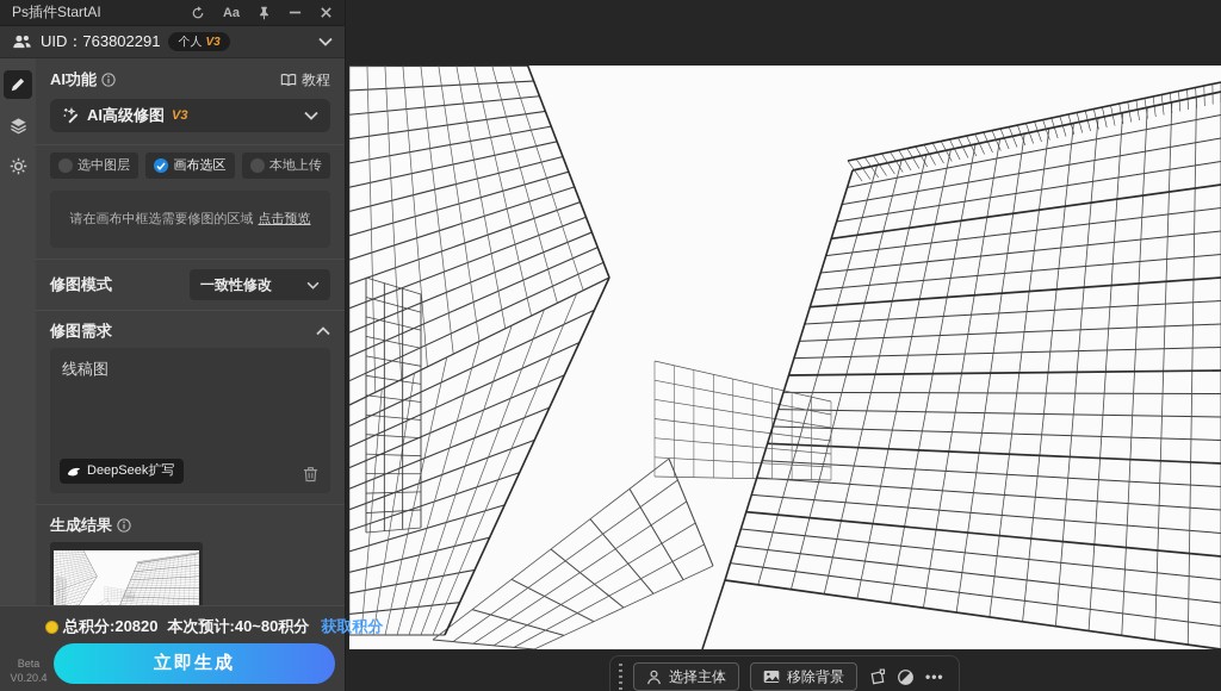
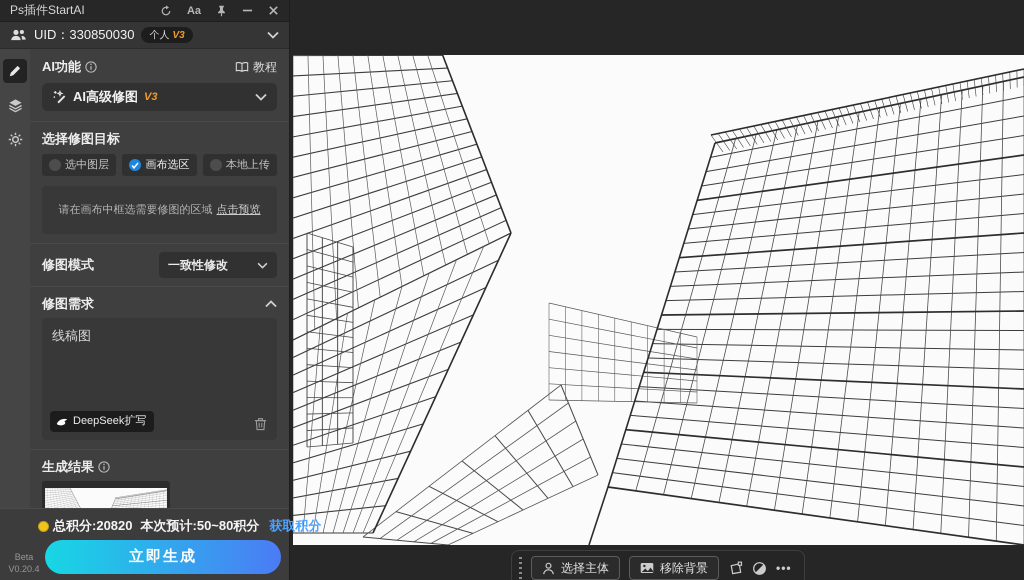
  Ps插件StartAI
  Aa
- UID：763802291
+ UID：330850030
  个人
  V3
  AI功能
  教程
  AI高级修图
  V3
+ 选择修图目标
  选中图层
  画布选区
  本地上传
  请在画布中框选需要修图的区域
  点击预览
  修图模式
  一致性修改
  修图需求
  线稿图
  DeepSeek扩写
  生成结果
  总积分:20820
- 本次预计:40~80积分
+ 本次预计:50~80积分
  获取积分
  立即生成
  Beta
  V0.20.4
  选择主体
  移除背景
  •••
